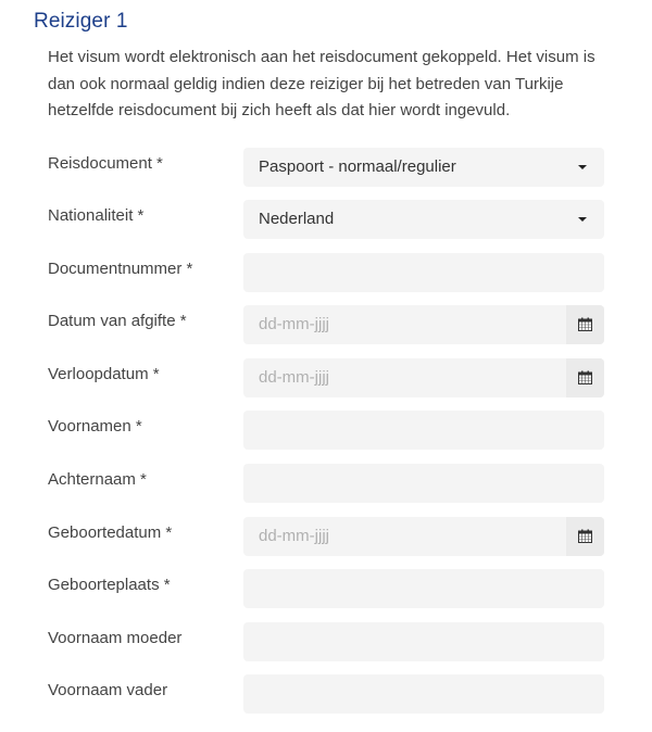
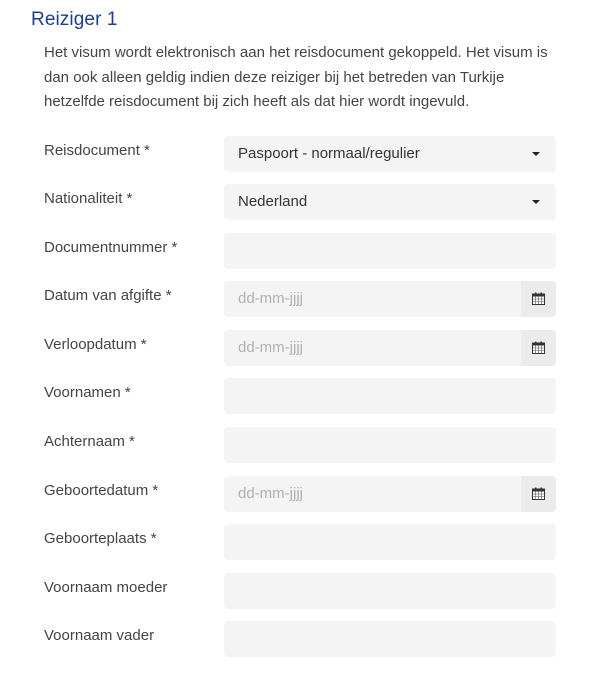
  Reiziger 1
- Het visum wordt elektronisch aan het reisdocument gekoppeld. Het visum is dan ook normaal geldig indien deze reiziger bij het betreden van Turkije hetzelfde reisdocument bij zich heeft als dat hier wordt ingevuld.
+ Het visum wordt elektronisch aan het reisdocument gekoppeld. Het visum is dan ook alleen geldig indien deze reiziger bij het betreden van Turkije hetzelfde reisdocument bij zich heeft als dat hier wordt ingevuld.
  Reisdocument *
  Paspoort - normaal/regulier
  Nationaliteit *
  Nederland
  Documentnummer *
  Datum van afgifte *
  dd-mm-jjjj
  Verloopdatum *
  dd-mm-jjjj
  Voornamen *
  Achternaam *
  Geboortedatum *
  dd-mm-jjjj
  Geboorteplaats *
  Voornaam moeder
  Voornaam vader
